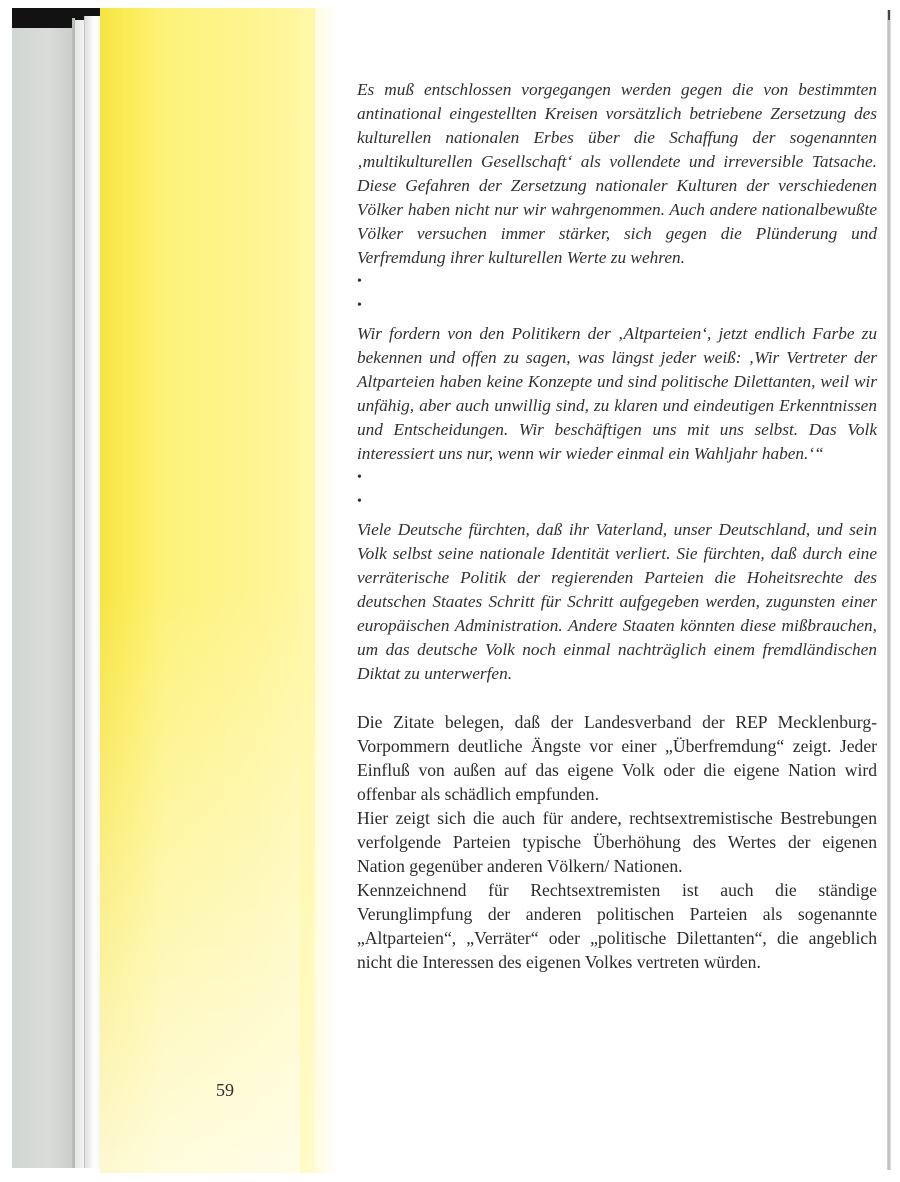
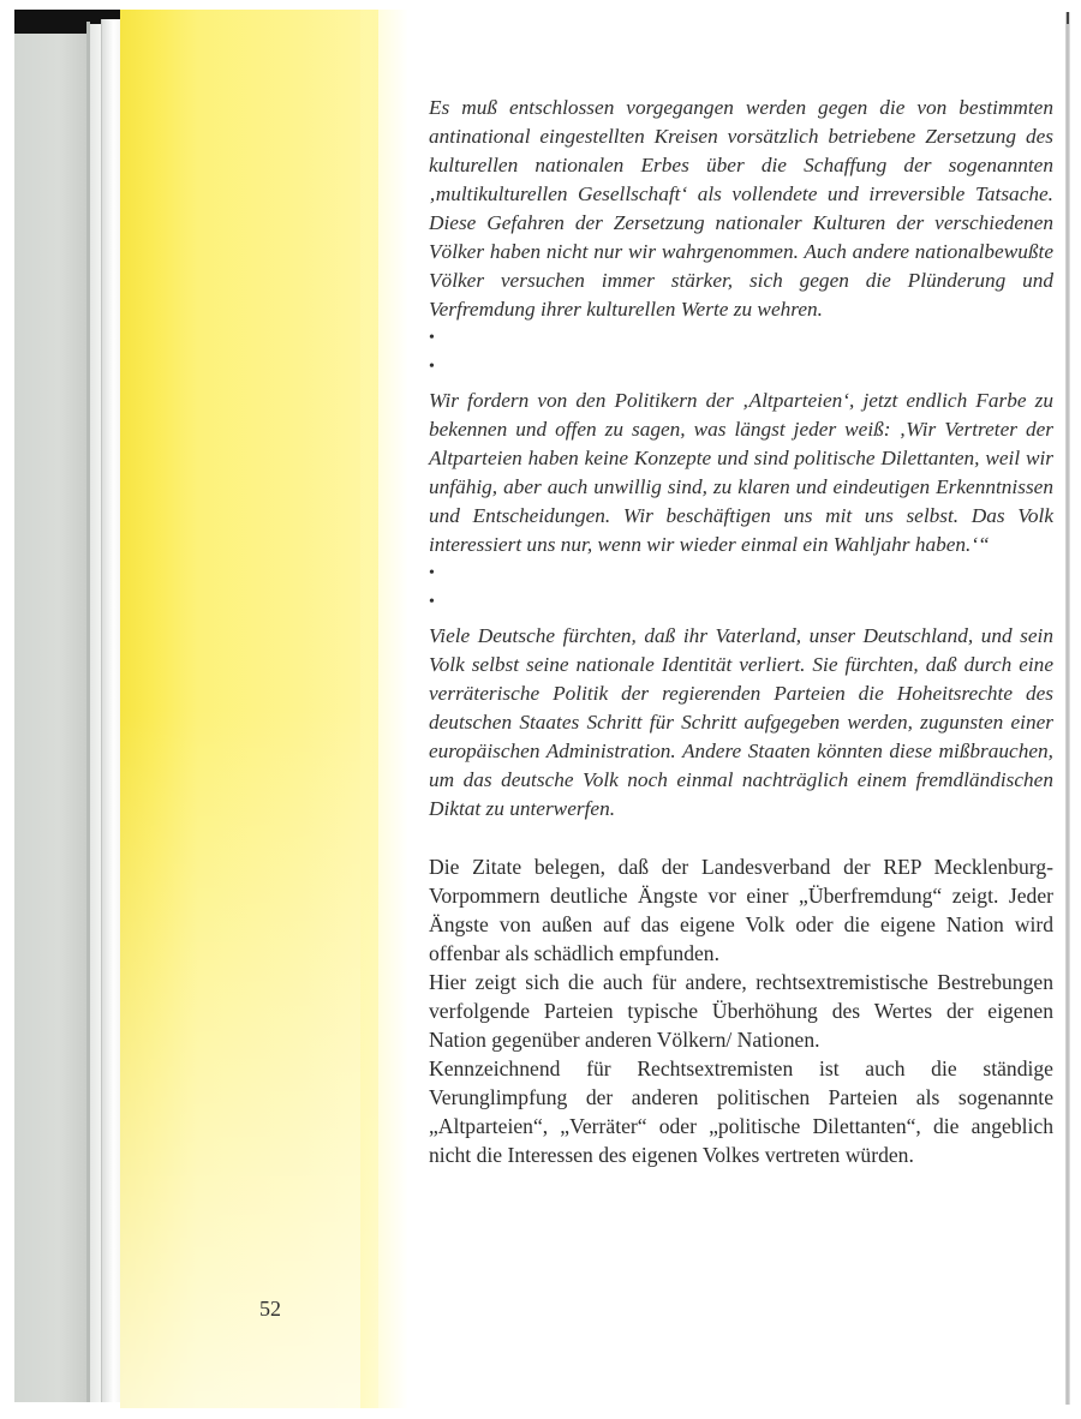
  Es muß entschlossen vorgegangen werden gegen die von bestimmten antinational eingestellten Kreisen vorsätzlich betriebene Zersetzung des kulturellen nationalen Erbes über die Schaffung der sogenannten ‚multikulturellen Gesellschaft‘ als vollendete und irreversible Tatsache. Diese Gefahren der Zersetzung nationaler Kulturen der verschiedenen Völker haben nicht nur wir wahrgenommen. Auch andere nationalbewußte Völker versuchen immer stärker, sich gegen die Plünderung und Verfremdung ihrer kulturellen Werte zu wehren.
  •
  •
  Wir fordern von den Politikern der ‚Altparteien‘, jetzt endlich Farbe zu bekennen und offen zu sagen, was längst jeder weiß: ‚Wir Vertreter der Altparteien haben keine Konzepte und sind politische Dilettanten, weil wir unfähig, aber auch unwillig sind, zu klaren und eindeutigen Erkenntnissen und Entscheidungen. Wir beschäftigen uns mit uns selbst. Das Volk interessiert uns nur, wenn wir wieder einmal ein Wahljahr haben.‘“
  •
  •
  Viele Deutsche fürchten, daß ihr Vaterland, unser Deutschland, und sein Volk selbst seine nationale Identität verliert. Sie fürchten, daß durch eine verräterische Politik der regierenden Parteien die Hoheitsrechte des deutschen Staates Schritt für Schritt aufgegeben werden, zugunsten einer europäischen Administration. Andere Staaten könnten diese mißbrauchen, um das deutsche Volk noch einmal nachträglich einem fremdländischen Diktat zu unterwerfen.
- Die Zitate belegen, daß der Landesverband der REP Mecklenburg-Vorpommern deutliche Ängste vor einer „Überfremdung“ zeigt. Jeder Einfluß von außen auf das eigene Volk oder die eigene Nation wird offenbar als schädlich empfunden.
+ Die Zitate belegen, daß der Landesverband der REP Mecklenburg-Vorpommern deutliche Ängste vor einer „Überfremdung“ zeigt. Jeder Ängste von außen auf das eigene Volk oder die eigene Nation wird offenbar als schädlich empfunden.
  Hier zeigt sich die auch für andere, rechtsextremistische Bestrebungen verfolgende Parteien typische Überhöhung des Wertes der eigenen Nation gegenüber anderen Völkern/ Nationen.
  Kennzeichnend für Rechtsextremisten ist auch die ständige Verunglimpfung der anderen politischen Parteien als sogenannte „Altparteien“, „Verräter“ oder „politische Dilettanten“, die angeblich nicht die Interessen des eigenen Volkes vertreten würden.
- 59
+ 52
